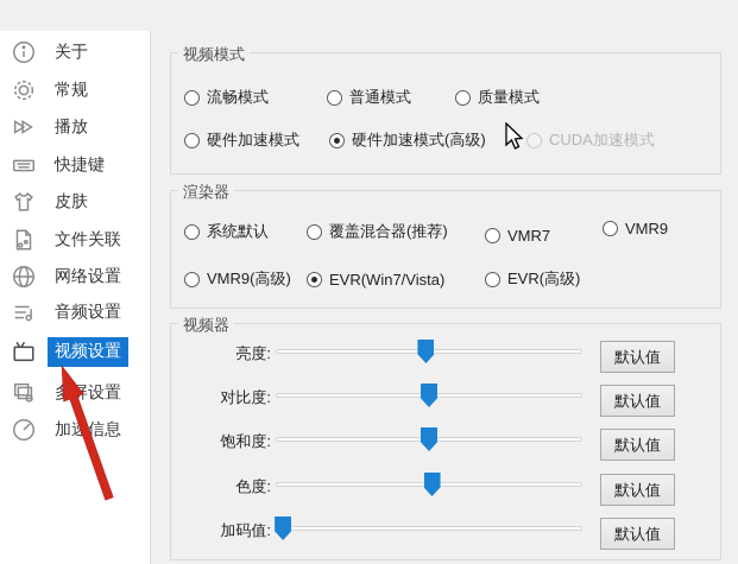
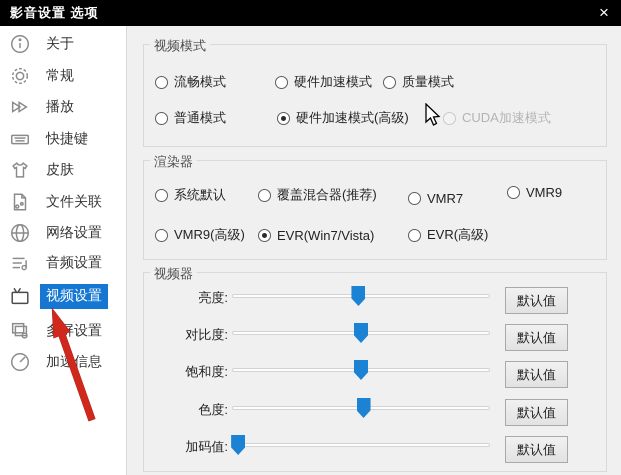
+ 影音设置 选项
+ ×
  关于
  常规
  播放
  快捷键
  皮肤
  文件关联
  网络设置
  音频设置
  视频设置
  加速信息
  视频模式
  流畅模式
- 普通模式
+ 硬件加速模式
  质量模式
- 硬件加速模式
+ 普通模式
  硬件加速模式(高级)
  CUDA加速模式
  渲染器
  系统默认
  覆盖混合器(推荐)
  VMR7
  VMR9
  VMR9(高级)
  EVR(Win7/Vista)
  EVR(高级)
  视频器
  亮度:
  默认值
  对比度:
  默认值
  饱和度:
  默认值
  色度:
  默认值
  加码值:
  默认值
